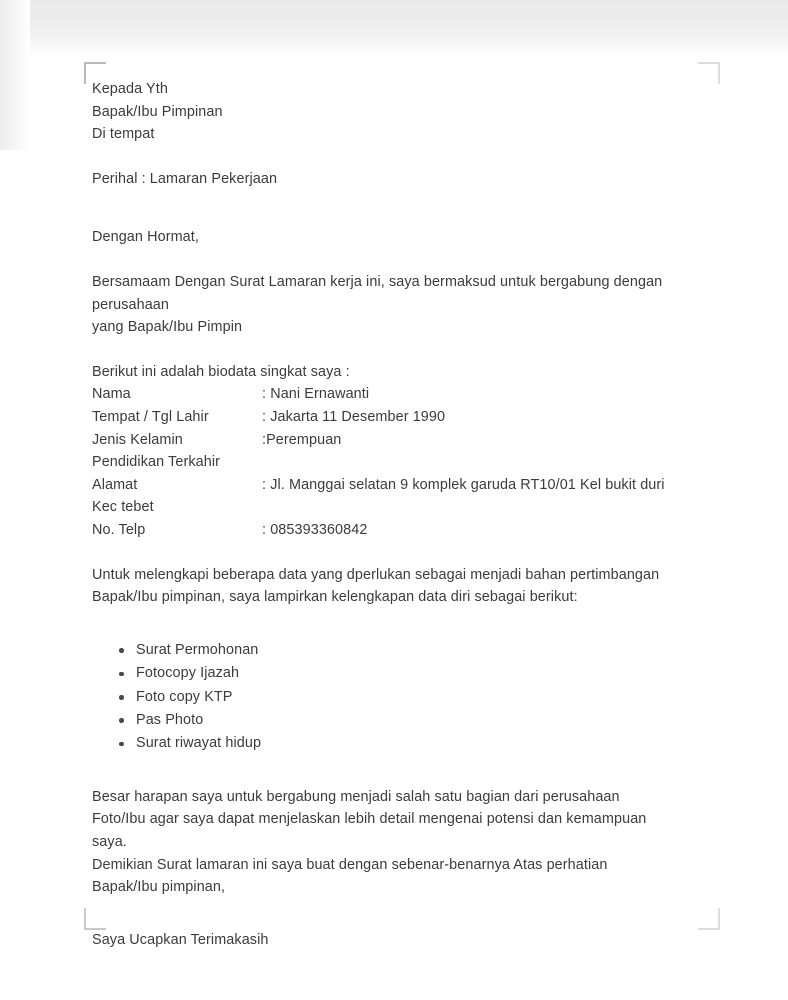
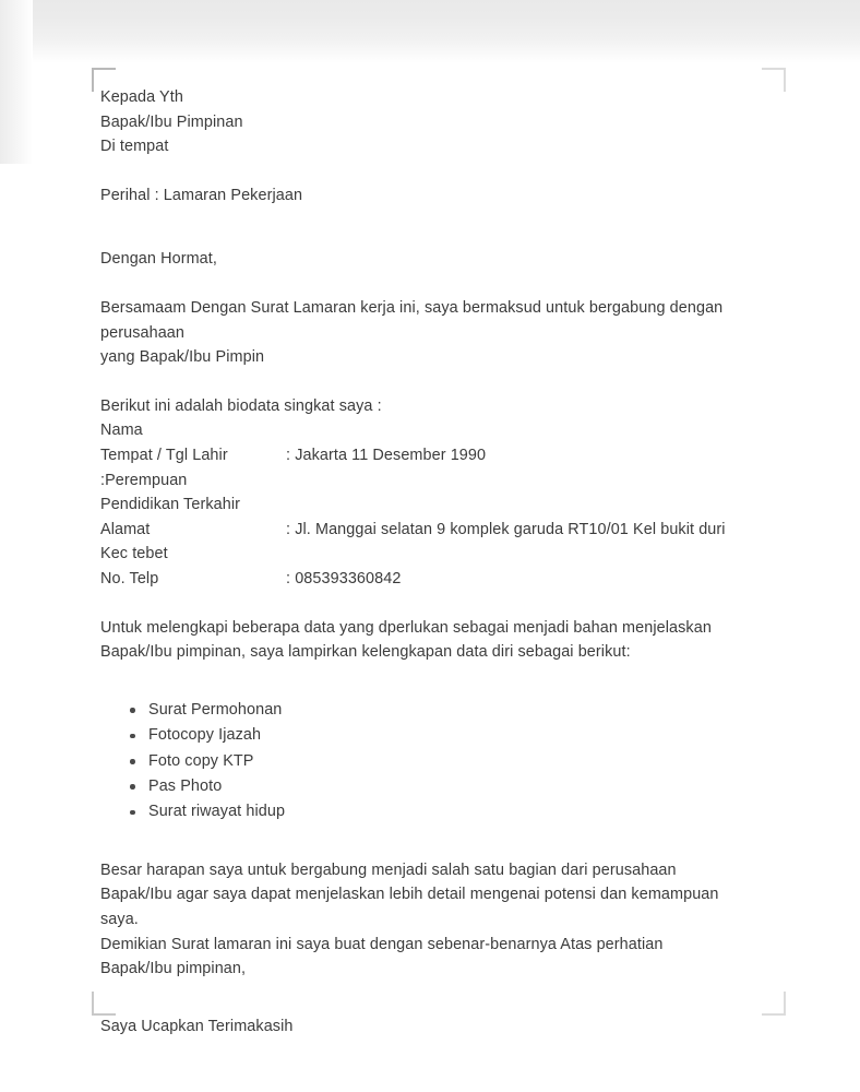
  Kepada Yth
  Bapak/Ibu Pimpinan
  Di tempat
  Perihal : Lamaran Pekerjaan
  Dengan Hormat,
  Bersamaam Dengan Surat Lamaran kerja ini, saya bermaksud untuk bergabung dengan perusahaan
  yang Bapak/Ibu Pimpin
  Berikut ini adalah biodata singkat saya :
  Nama
- : Nani Ernawanti
  Tempat / Tgl Lahir
  : Jakarta 11 Desember 1990
- Jenis Kelamin
  :Perempuan
  Pendidikan Terkahir
  Alamat
  : Jl. Manggai selatan 9 komplek garuda RT10/01 Kel bukit duri
  Kec tebet
  No. Telp
  : 085393360842
- Untuk melengkapi beberapa data yang dperlukan sebagai menjadi bahan pertimbangan
+ Untuk melengkapi beberapa data yang dperlukan sebagai menjadi bahan menjelaskan
  Bapak/Ibu pimpinan, saya lampirkan kelengkapan data diri sebagai berikut:
  Surat Permohonan
  Fotocopy Ijazah
  Foto copy KTP
  Pas Photo
  Surat riwayat hidup
  Besar harapan saya untuk bergabung menjadi salah satu bagian dari perusahaan
- Foto/Ibu agar saya dapat menjelaskan lebih detail mengenai potensi dan kemampuan
+ Bapak/Ibu agar saya dapat menjelaskan lebih detail mengenai potensi dan kemampuan
  saya.
  Demikian Surat lamaran ini saya buat dengan sebenar-benarnya Atas perhatian
  Bapak/Ibu pimpinan,
  Saya Ucapkan Terimakasih
